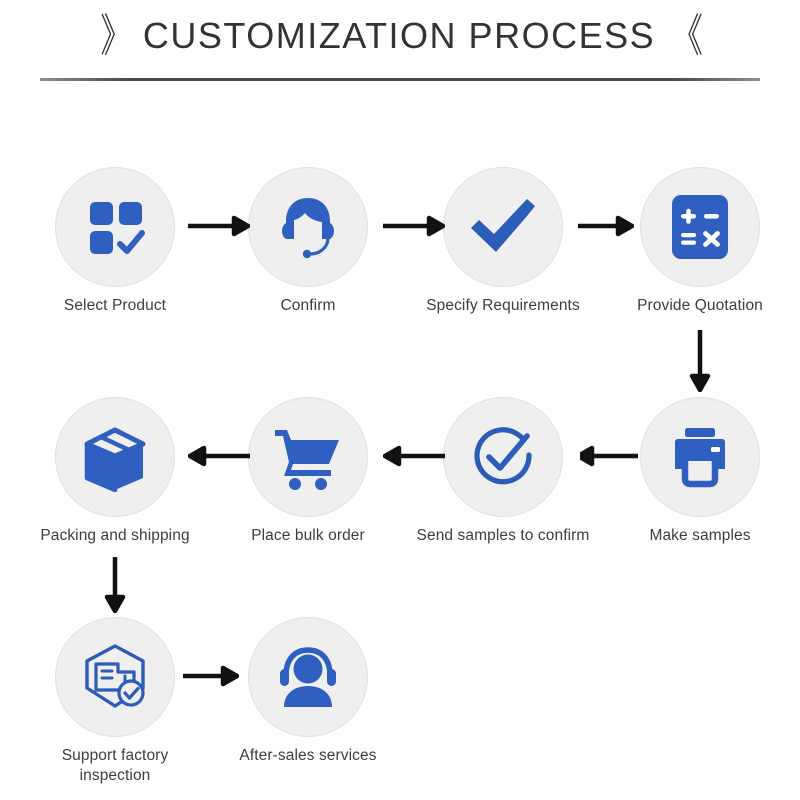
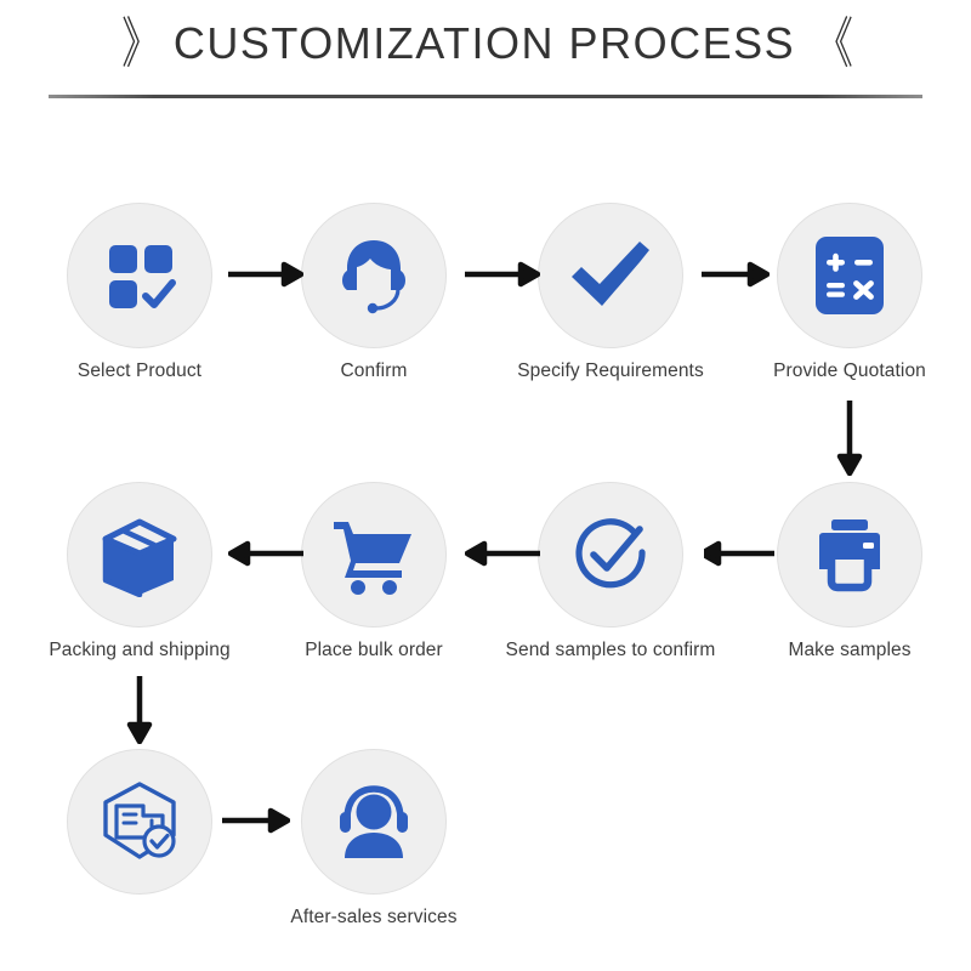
  》
  CUSTOMIZATION PROCESS
  《
  Select Product
  Confirm
  Specify Requirements
  Provide Quotation
  Make samples
  Send samples to confirm
  Place bulk order
  Packing and shipping
- Support factory
- inspection
  After-sales services
